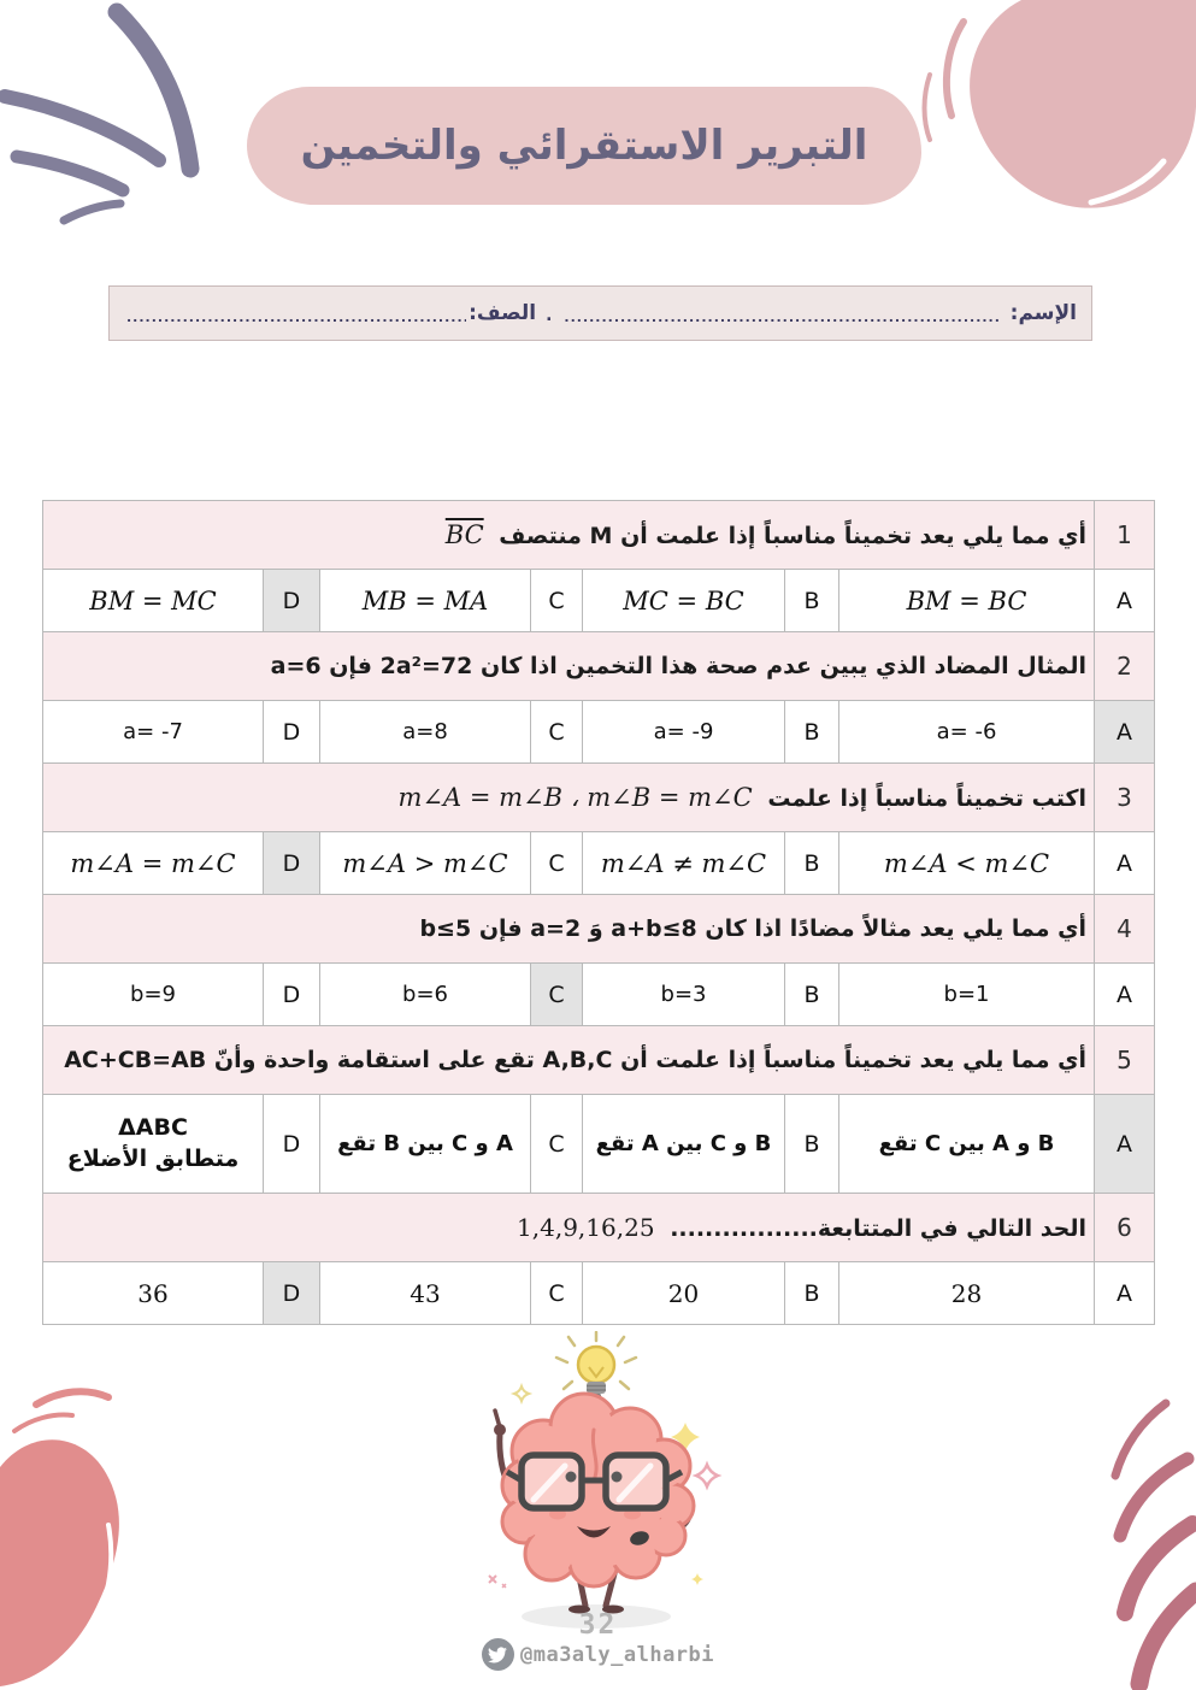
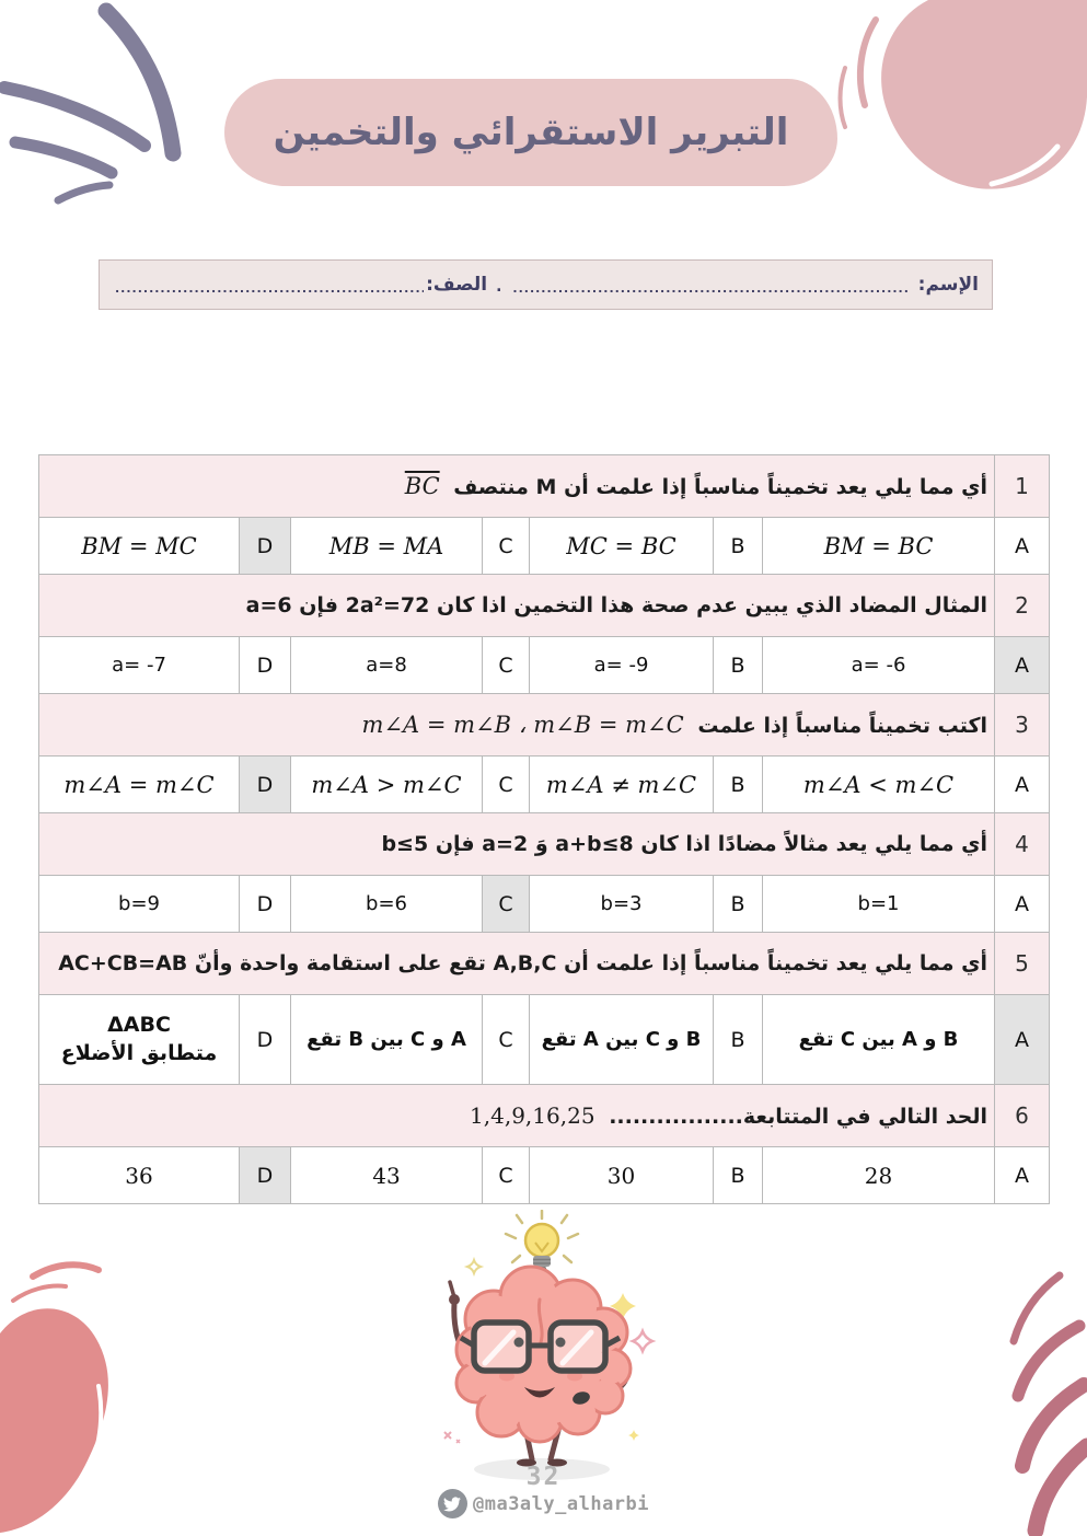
  التبرير الاستقرائي والتخمين
  الإسم:
  ......................................................................
  .
  الصف:
  ......................................................
  أي مما يلي يعد تخميناً مناسباً إذا علمت أن M منتصف BC	1
  BM = MC	D	MB = MA	C	MC = BC	B	BM = BC	A
  المثال المضاد الذي يبين عدم صحة هذا التخمين اذا كان 2a²=72 فإن a=6	2
  a= -7	D	a=8	C	a= -9	B	a= -6	A
  اكتب تخميناً مناسباً إذا علمت m∠A = m∠B ، m∠B = m∠C	3
  m∠A = m∠C	D	m∠A > m∠C	C	m∠A ≠ m∠C	B	m∠A < m∠C	A
  أي مما يلي يعد مثالاً مضادًا اذا كان a+b≤8 وَ a=2 فإن b≤5	4
  b=9	D	b=6	C	b=3	B	b=1	A
  أي مما يلي يعد تخميناً مناسباً إذا علمت أن A,B,C تقع على استقامة واحدة وأنّ AC+CB=AB	5
  ΔABC متطابق الأضلاع	D	تقع B بين C و A	C	تقع A بين C و B	B	تقع C بين A و B	A
  الحد التالي في المتتابعة................. 1,4,9,16,25	6
- 36	D	43	C	20	B	28	A
+ 36	D	43	C	30	B	28	A
  32
  @ma3aly_alharbi
